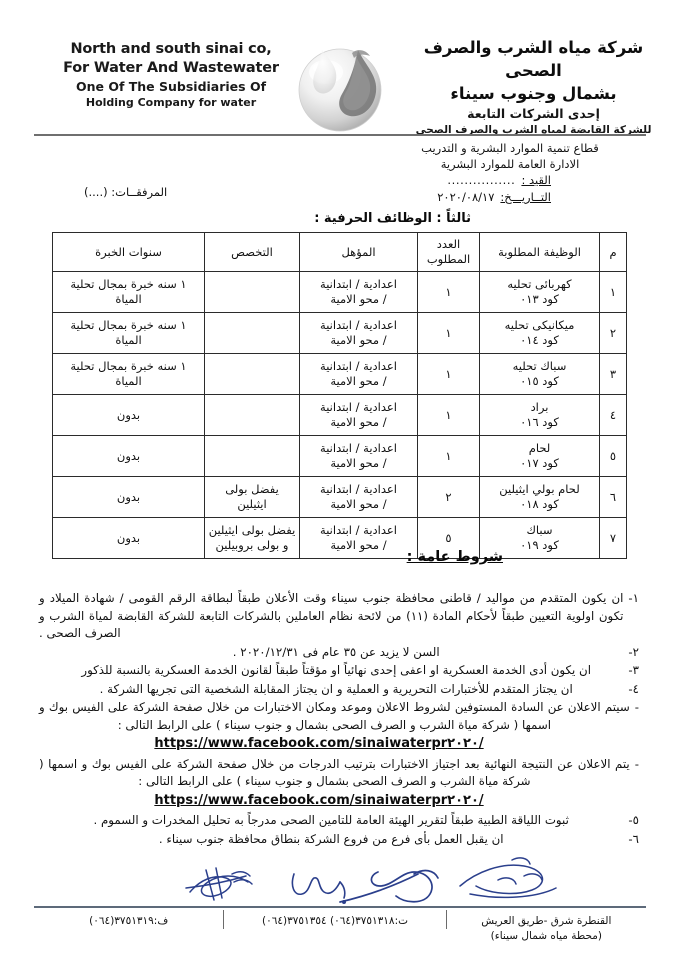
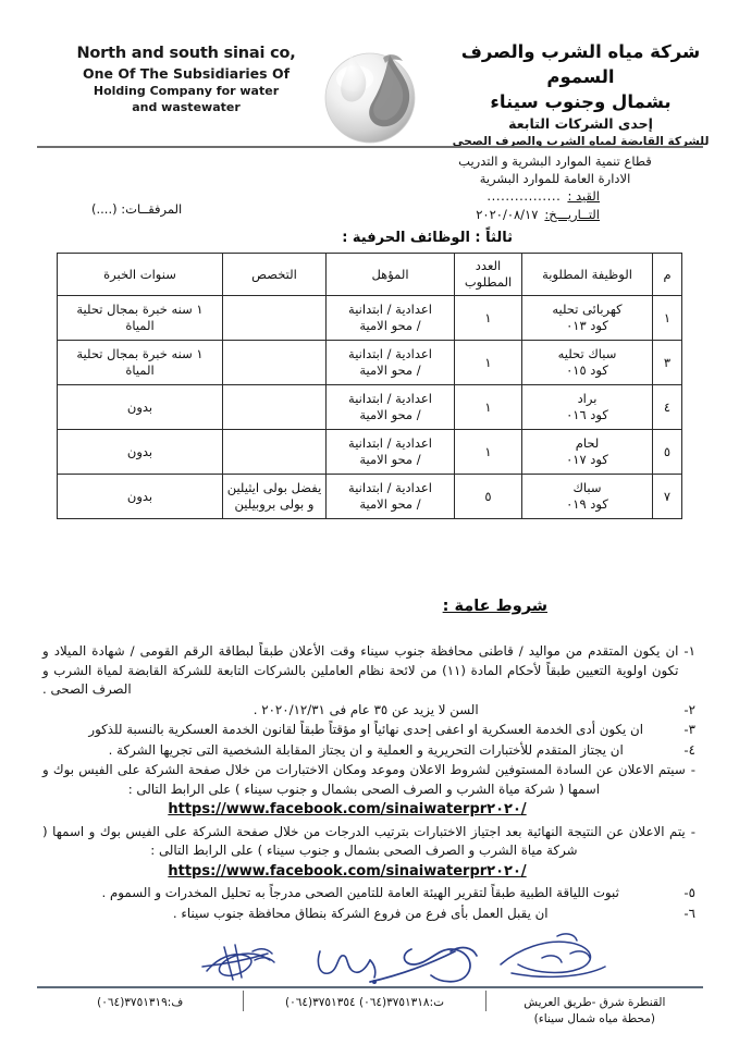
  North and south sinai co,
- For Water And Wastewater
  One Of The Subsidiaries Of
  Holding Company for water
+ and wastewater
- شركة مياه الشرب والصرف الصحى
+ شركة مياه الشرب والصرف السموم
  بشمال وجنوب سيناء
  إحدى الشركات التابعة
  للشركة القابضة لمياه الشرب والصرف الصحى
  قطاع تنمية الموارد البشرية و التدريب
  الادارة العامة للموارد البشرية
  القيد :
  ................
  التــاريـــخ:
  ٢٠٢٠/٠٨/١٧
  المرفقــات: (....)
  ثالثاً : الوظائف الحرفية :
  م	الوظيفة المطلوبة	العدد المطلوب	المؤهل	التخصص	سنوات الخبرة
  ١	كهربائى تحليهكود ٠١٣	١	اعدادية / ابتدانية/ محو الامية		١ سنه خبرة بمجال تحليةالمياة
- ٢	ميكانيكى تحليهكود ٠١٤	١	اعدادية / ابتدانية/ محو الامية		١ سنه خبرة بمجال تحليةالمياة
  ٣	سباك تحليهكود ٠١٥	١	اعدادية / ابتدانية/ محو الامية		١ سنه خبرة بمجال تحليةالمياة
  ٤	برادكود ٠١٦	١	اعدادية / ابتدانية/ محو الامية		بدون
  ٥	لحامكود ٠١٧	١	اعدادية / ابتدانية/ محو الامية		بدون
- ٦	لحام بولي ايثيلينكود ٠١٨	٢	اعدادية / ابتدانية/ محو الامية	يفضل بولىايثيلين	بدون
  ٧	سباككود ٠١٩	٥	اعدادية / ابتدانية/ محو الامية	يفضل بولى ايثيلينو بولى بروبيلين	بدون
  شروط عامة :
  ١-
  ان يكون المتقدم من مواليد / قاطنى محافظة جنوب سيناء وقت الأعلان طبقاً لبطاقة الرقم القومى / شهادة الميلاد و تكون اولوية التعيين طبقاً لأحكام المادة (١١) من لائحة نظام العاملين بالشركات التابعة للشركة القابضة لمياة الشرب و الصرف الصحى .
  ٢-
  السن لا يزيد عن ٣٥ عام فى ٢٠٢٠/١٢/٣١ .
  ٣-
  ان يكون أدى الخدمة العسكرية او اعفى إحدى نهائياً او مؤقتاً طبقاً لقانون الخدمة العسكرية بالنسبة للذكور
  ٤-
  ان يجتاز المتقدم للأختبارات التحريرية و العملية و ان يجتاز المقابلة الشخصية التى تجريها الشركة .
  -
  سيتم الاعلان عن السادة المستوفين لشروط الاعلان وموعد ومكان الاختبارات من خلال صفحة الشركة على الفيس بوك و اسمها ( شركة مياة الشرب و الصرف الصحى بشمال و جنوب سيناء ) على الرابط التالى :
  https://www.facebook.com/sinaiwaterpr٢٠٢٠/
  -
  يتم الاعلان عن النتيجة النهائية بعد اجتياز الاختبارات بترتيب الدرجات من خلال صفحة الشركة على الفيس بوك و اسمها ( شركة مياة الشرب و الصرف الصحى بشمال و جنوب سيناء ) على الرابط التالى :
  https://www.facebook.com/sinaiwaterpr٢٠٢٠/
  ٥-
  ثبوت اللياقة الطبية طبقاً لتقرير الهيئة العامة للتامين الصحى مدرجاً به تحليل المخدرات و السموم .
  ٦-
  ان يقبل العمل بأى فرع من فروع الشركة بنطاق محافظة جنوب سيناء .
  القنطرة شرق -طريق العريش
  (محطة مياه شمال سيناء)
  ت:٣٧٥١٣١٨(٠٦٤) ٣٧٥١٣٥٤(٠٦٤)
  ف:٣٧٥١٣١٩(٠٦٤)
